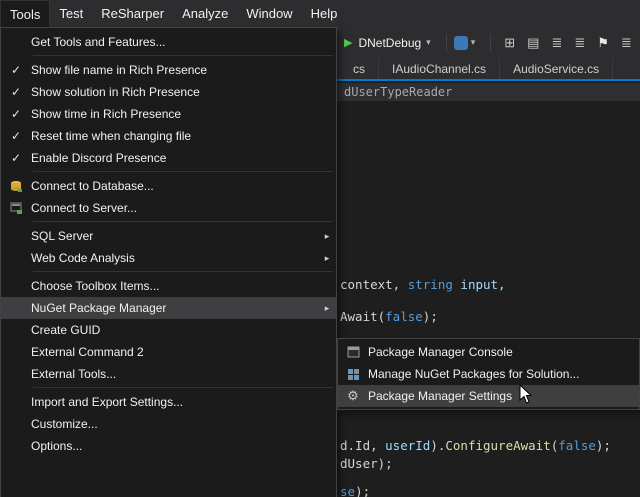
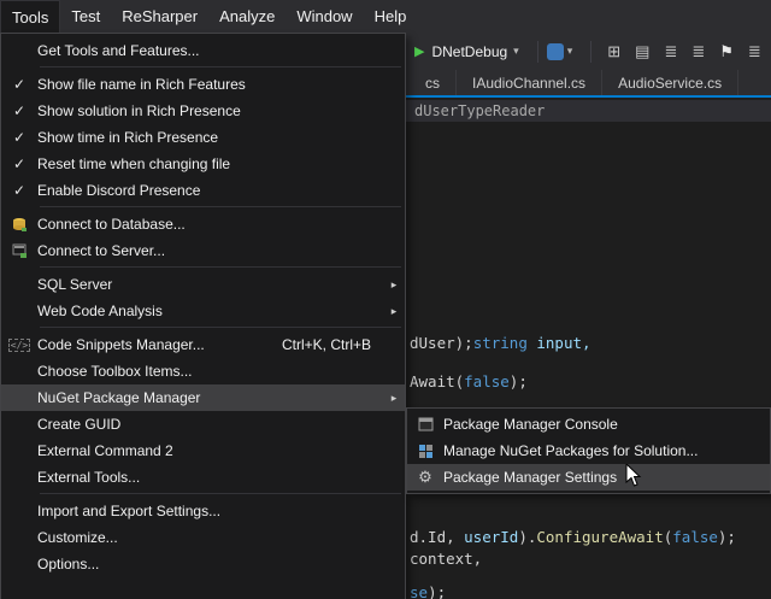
- context, string input,
+ dUser);string input,
  Await(false);
  d.Id, userId).ConfigureAwait(false);
- dUser);
+ context,
  se);
  dUserTypeReader
  cs
  IAudioChannel.cs
  AudioService.cs
  ▶
  DNetDebug
  ▾
  ▾
  ⊞
  ▤
  ≣
  ≣
  ⚑
  ≣
  Tools
  Test
  ReSharper
  Analyze
  Window
  Help
  Get Tools and Features...
  ✓
- Show file name in Rich Presence
+ Show file name in Rich Features
  ✓
  Show solution in Rich Presence
  ✓
  Show time in Rich Presence
  ✓
  Reset time when changing file
  ✓
  Enable Discord Presence
  Connect to Database...
  Connect to Server...
  SQL Server
  ▸
  Web Code Analysis
  ▸
+ </>
+ Code Snippets Manager...
+ Ctrl+K, Ctrl+B
  Choose Toolbox Items...
  NuGet Package Manager
  ▸
  Create GUID
  External Command 2
  External Tools...
  Import and Export Settings...
  Customize...
  Options...
  Package Manager Console
  Manage NuGet Packages for Solution...
  ⚙
  Package Manager Settings
